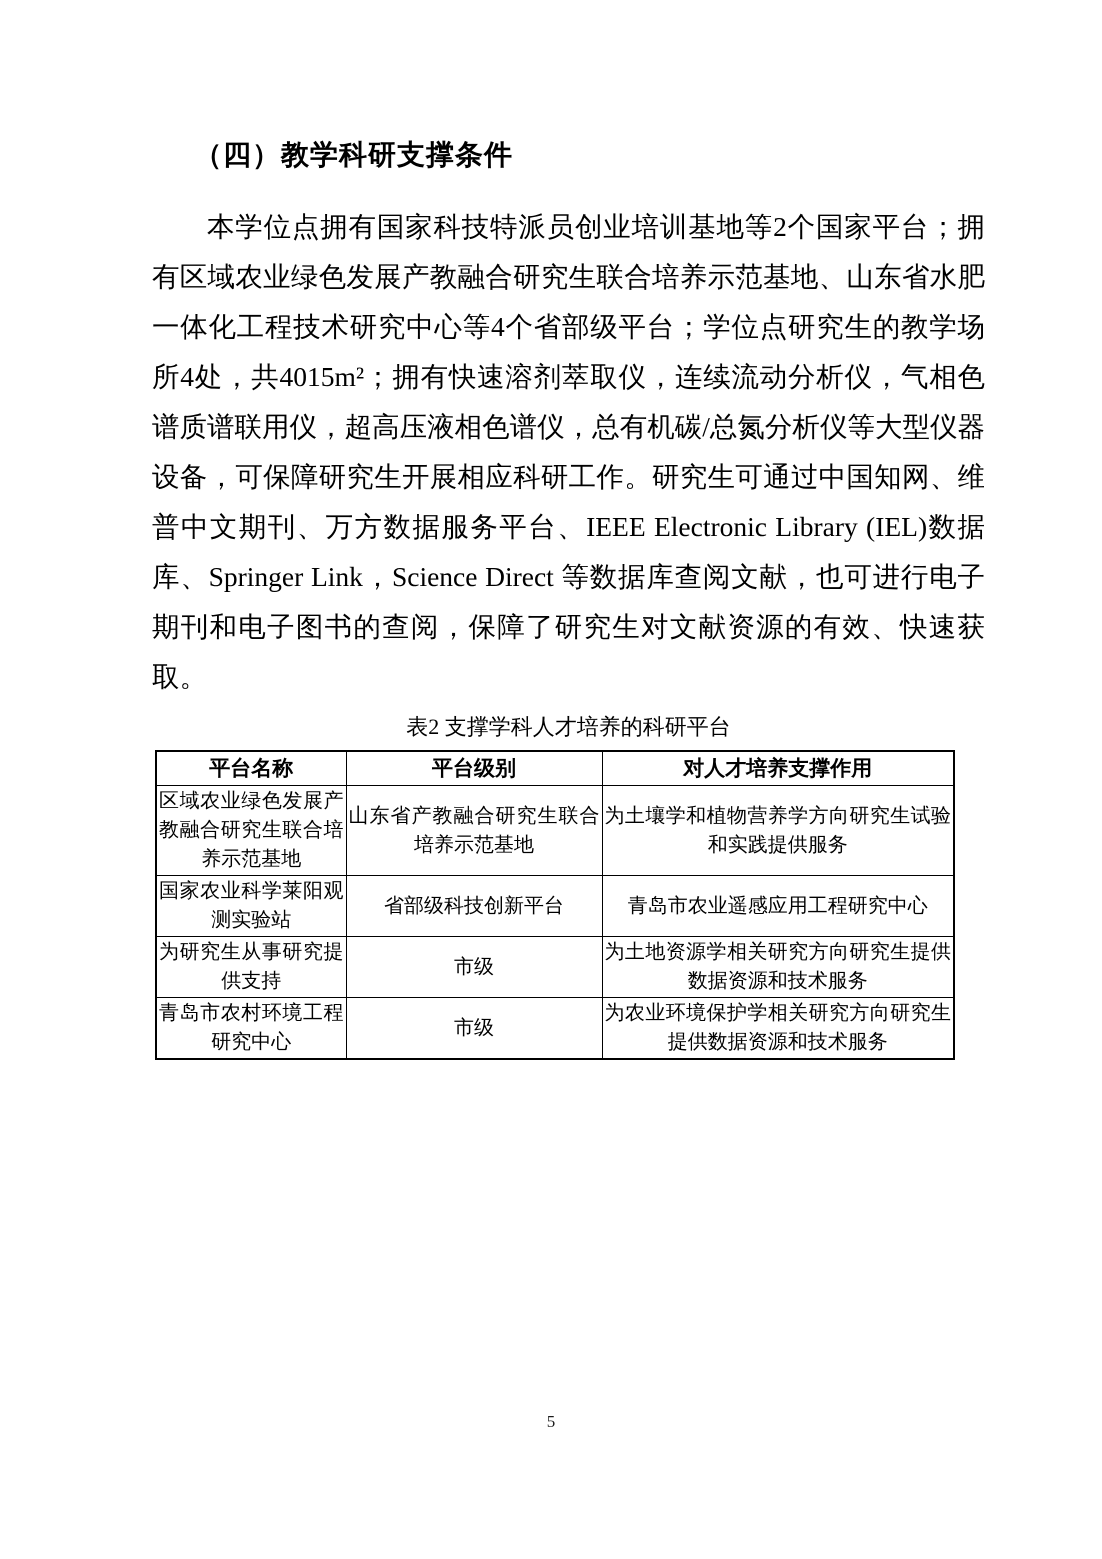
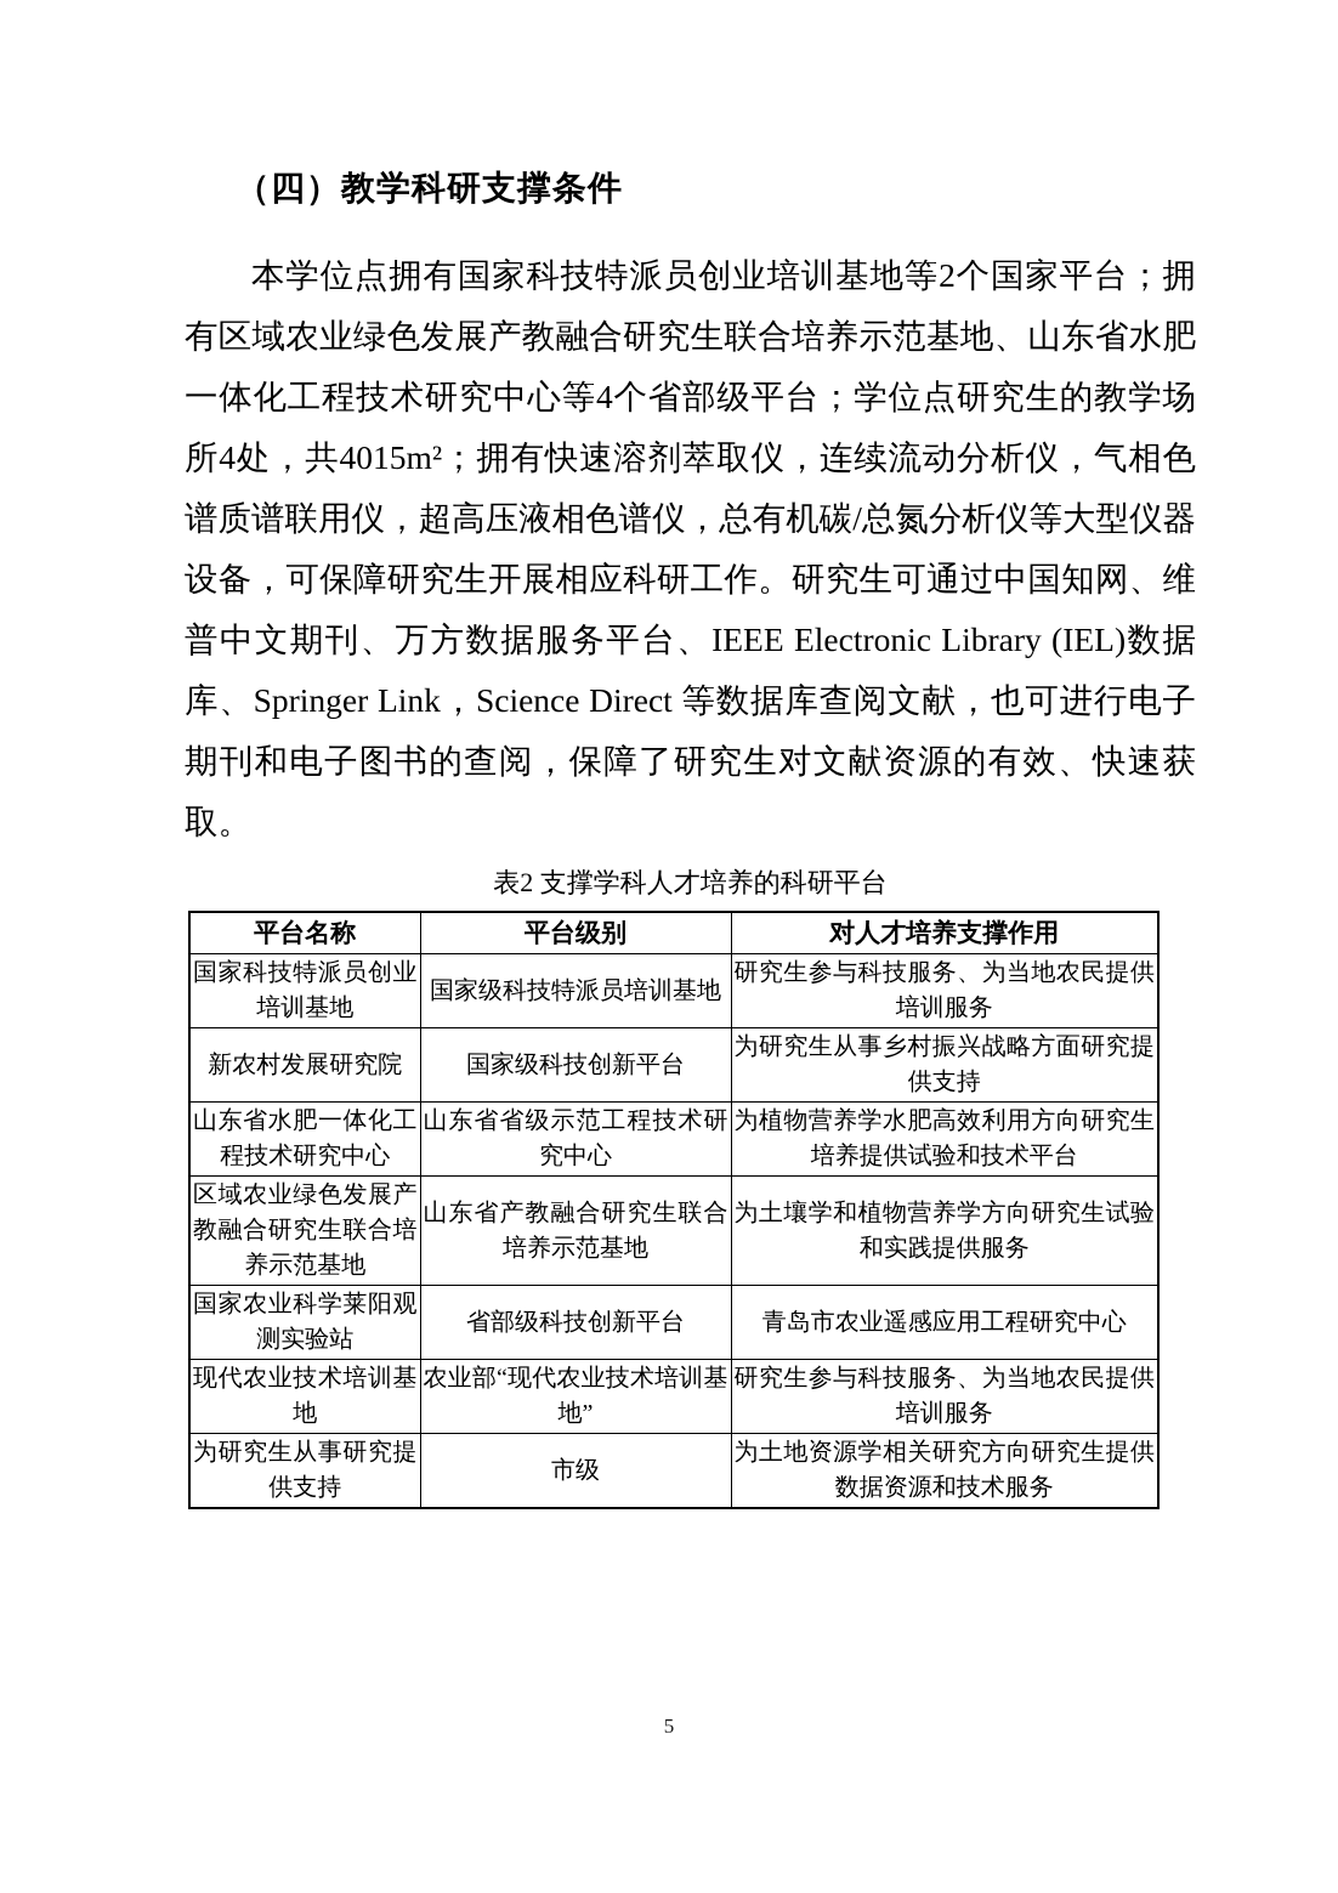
  （四）教学科研支撑条件
  本学位点拥有国家科技特派员创业培训基地等2个国家平台；拥有区域农业绿色发展产教融合研究生联合培养示范基地、山东省水肥一体化工程技术研究中心等4个省部级平台；学位点研究生的教学场所4处，共4015m²；拥有快速溶剂萃取仪，连续流动分析仪，气相色谱质谱联用仪，超高压液相色谱仪，总有机碳/总氮分析仪等大型仪器设备，可保障研究生开展相应科研工作。研究生可通过中国知网、维普中文期刊、万方数据服务平台、IEEE Electronic Library (IEL)数据库、Springer Link，Science Direct 等数据库查阅文献，也可进行电子期刊和电子图书的查阅，保障了研究生对文献资源的有效、快速获取。
  表2 支撑学科人才培养的科研平台
  平台名称	平台级别	对人才培养支撑作用
+ 国家科技特派员创业培训基地	国家级科技特派员培训基地	研究生参与科技服务、为当地农民提供培训服务
+ 新农村发展研究院	国家级科技创新平台	为研究生从事乡村振兴战略方面研究提供支持
+ 山东省水肥一体化工程技术研究中心	山东省省级示范工程技术研究中心	为植物营养学水肥高效利用方向研究生培养提供试验和技术平台
  区域农业绿色发展产教融合研究生联合培养示范基地	山东省产教融合研究生联合培养示范基地	为土壤学和植物营养学方向研究生试验和实践提供服务
  国家农业科学莱阳观测实验站	省部级科技创新平台	青岛市农业遥感应用工程研究中心
+ 现代农业技术培训基地	农业部“现代农业技术培训基地”	研究生参与科技服务、为当地农民提供培训服务
  为研究生从事研究提供支持	市级	为土地资源学相关研究方向研究生提供数据资源和技术服务
- 青岛市农村环境工程研究中心	市级	为农业环境保护学相关研究方向研究生提供数据资源和技术服务
  5
